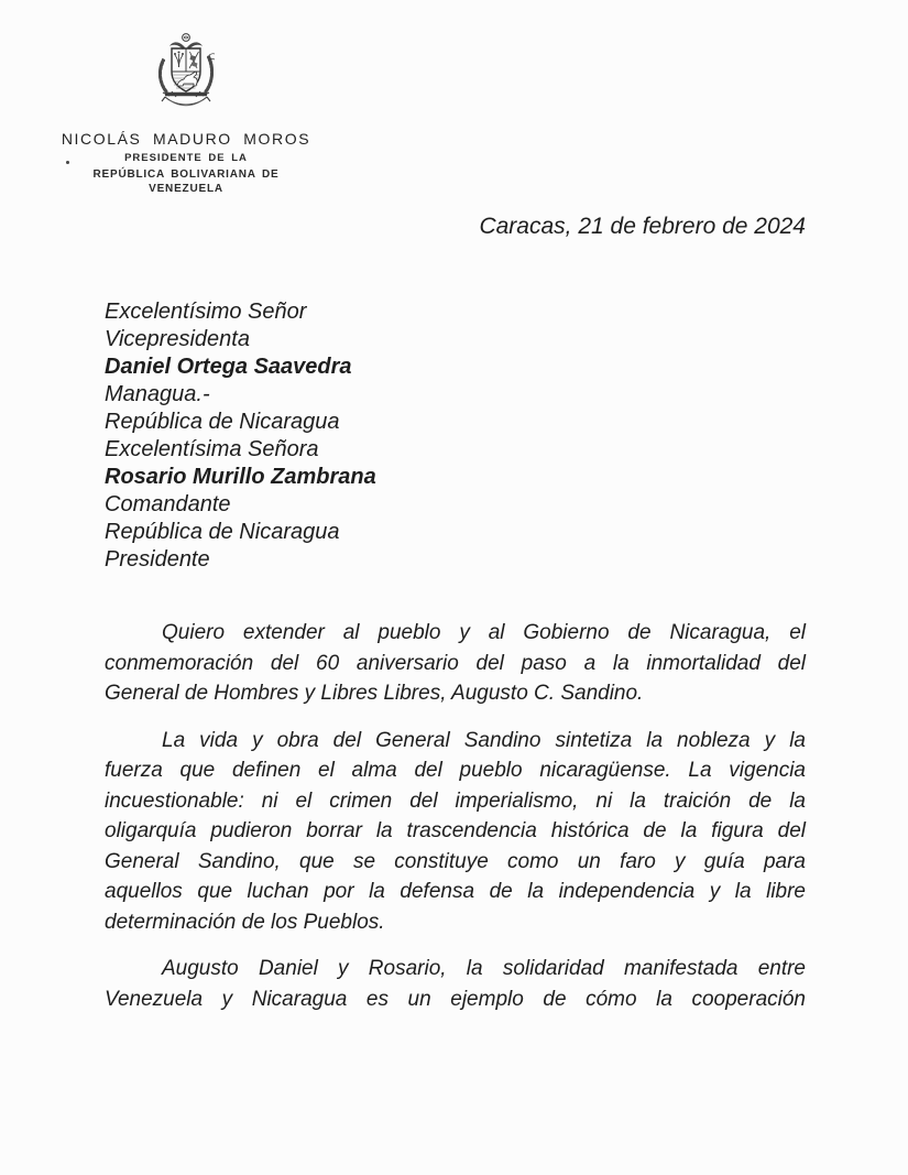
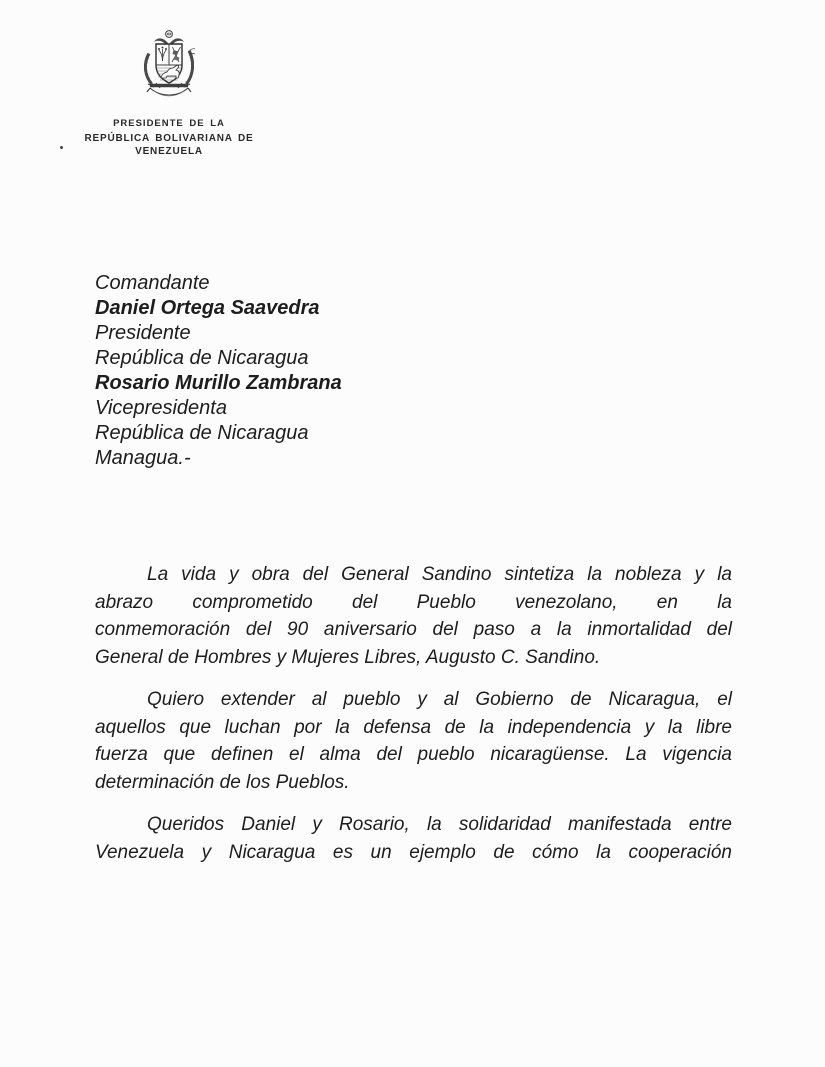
- NICOLÁS MADURO MOROS
  PRESIDENTE DE LA
  REPÚBLICA BOLIVARIANA DE VENEZUELA
- Caracas, 21 de febrero de 2024
- Excelentísimo Señor
- Vicepresidenta
+ Comandante
  Daniel Ortega Saavedra
- Managua.-
+ Presidente
  República de Nicaragua
- Excelentísima Señora
  Rosario Murillo Zambrana
- Comandante
+ Vicepresidenta
  República de Nicaragua
- Presidente
+ Managua.-
- Quiero extender al pueblo y al Gobierno de Nicaragua, el
+ La vida y obra del General Sandino sintetiza la nobleza y la
+ abrazo comprometido del Pueblo venezolano, en la
- conmemoración del 60 aniversario del paso a la inmortalidad del
+ conmemoración del 90 aniversario del paso a la inmortalidad del
- General de Hombres y Libres Libres, Augusto C. Sandino.
+ General de Hombres y Mujeres Libres, Augusto C. Sandino.
- La vida y obra del General Sandino sintetiza la nobleza y la
+ Quiero extender al pueblo y al Gobierno de Nicaragua, el
- fuerza que definen el alma del pueblo nicaragüense. La vigencia
+ aquellos que luchan por la defensa de la independencia y la libre
- incuestionable: ni el crimen del imperialismo, ni la traición de la
- oligarquía pudieron borrar la trascendencia histórica de la figura del
- General Sandino, que se constituye como un faro y guía para
- aquellos que luchan por la defensa de la independencia y la libre
+ fuerza que definen el alma del pueblo nicaragüense. La vigencia
  determinación de los Pueblos.
- Augusto Daniel y Rosario, la solidaridad manifestada entre
+ Queridos Daniel y Rosario, la solidaridad manifestada entre
  Venezuela y Nicaragua es un ejemplo de cómo la cooperación
